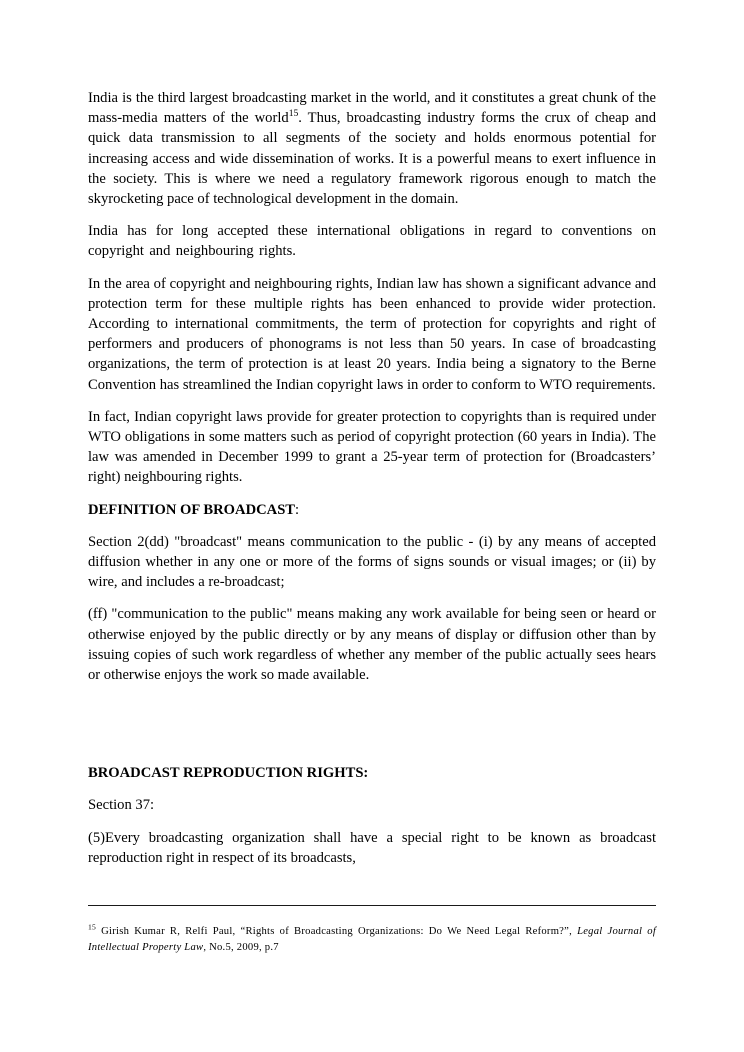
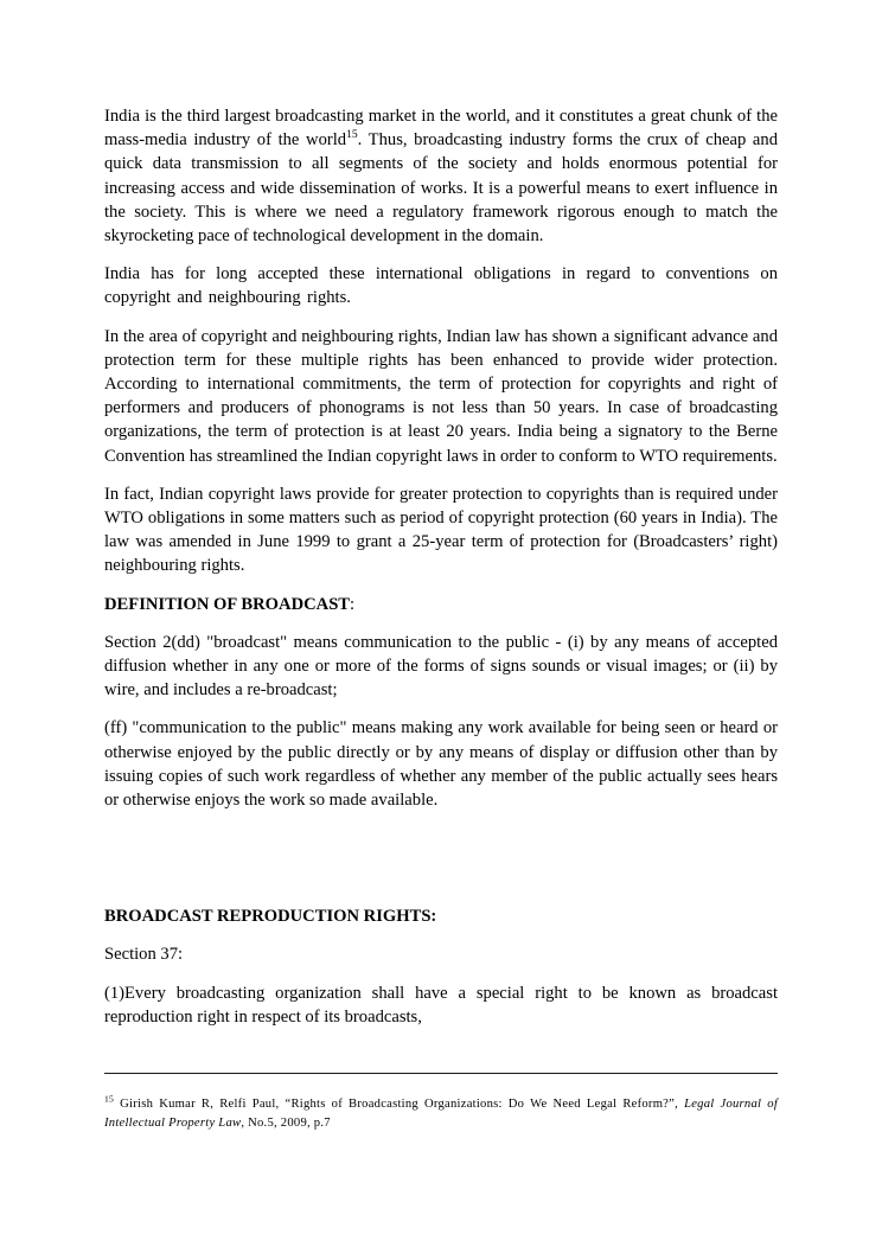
- India is the third largest broadcasting market in the world, and it constitutes a great chunk of the mass-media matters of the world15. Thus, broadcasting industry forms the crux of cheap and quick data transmission to all segments of the society and holds enormous potential for increasing access and wide dissemination of works. It is a powerful means to exert influence in the society. This is where we need a regulatory framework rigorous enough to match the skyrocketing pace of technological development in the domain.
+ India is the third largest broadcasting market in the world, and it constitutes a great chunk of the mass-media industry of the world15. Thus, broadcasting industry forms the crux of cheap and quick data transmission to all segments of the society and holds enormous potential for increasing access and wide dissemination of works. It is a powerful means to exert influence in the society. This is where we need a regulatory framework rigorous enough to match the skyrocketing pace of technological development in the domain.
  India has for long accepted these international obligations in regard to conventions on copyright and neighbouring rights.
  In the area of copyright and neighbouring rights, Indian law has shown a significant advance and protection term for these multiple rights has been enhanced to provide wider protection. According to international commitments, the term of protection for copyrights and right of performers and producers of phonograms is not less than 50 years. In case of broadcasting organizations, the term of protection is at least 20 years. India being a signatory to the Berne Convention has streamlined the Indian copyright laws in order to conform to WTO requirements.
- In fact, Indian copyright laws provide for greater protection to copyrights than is required under WTO obligations in some matters such as period of copyright protection (60 years in India). The law was amended in December 1999 to grant a 25-year term of protection for (Broadcasters’ right) neighbouring rights.
+ In fact, Indian copyright laws provide for greater protection to copyrights than is required under WTO obligations in some matters such as period of copyright protection (60 years in India). The law was amended in June 1999 to grant a 25-year term of protection for (Broadcasters’ right) neighbouring rights.
  DEFINITION OF BROADCAST:
  Section 2(dd) "broadcast" means communication to the public - (i) by any means of accepted diffusion whether in any one or more of the forms of signs sounds or visual images; or (ii) by wire, and includes a re-broadcast;
  (ff) "communication to the public" means making any work available for being seen or heard or otherwise enjoyed by the public directly or by any means of display or diffusion other than by issuing copies of such work regardless of whether any member of the public actually sees hears or otherwise enjoys the work so made available.
  BROADCAST REPRODUCTION RIGHTS:
  Section 37:
- (5)Every broadcasting organization shall have a special right to be known as broadcast reproduction right in respect of its broadcasts,
+ (1)Every broadcasting organization shall have a special right to be known as broadcast reproduction right in respect of its broadcasts,
  15 Girish Kumar R, Relfi Paul, “Rights of Broadcasting Organizations: Do We Need Legal Reform?”, Legal Journal of Intellectual Property Law, No.5, 2009, p.7
